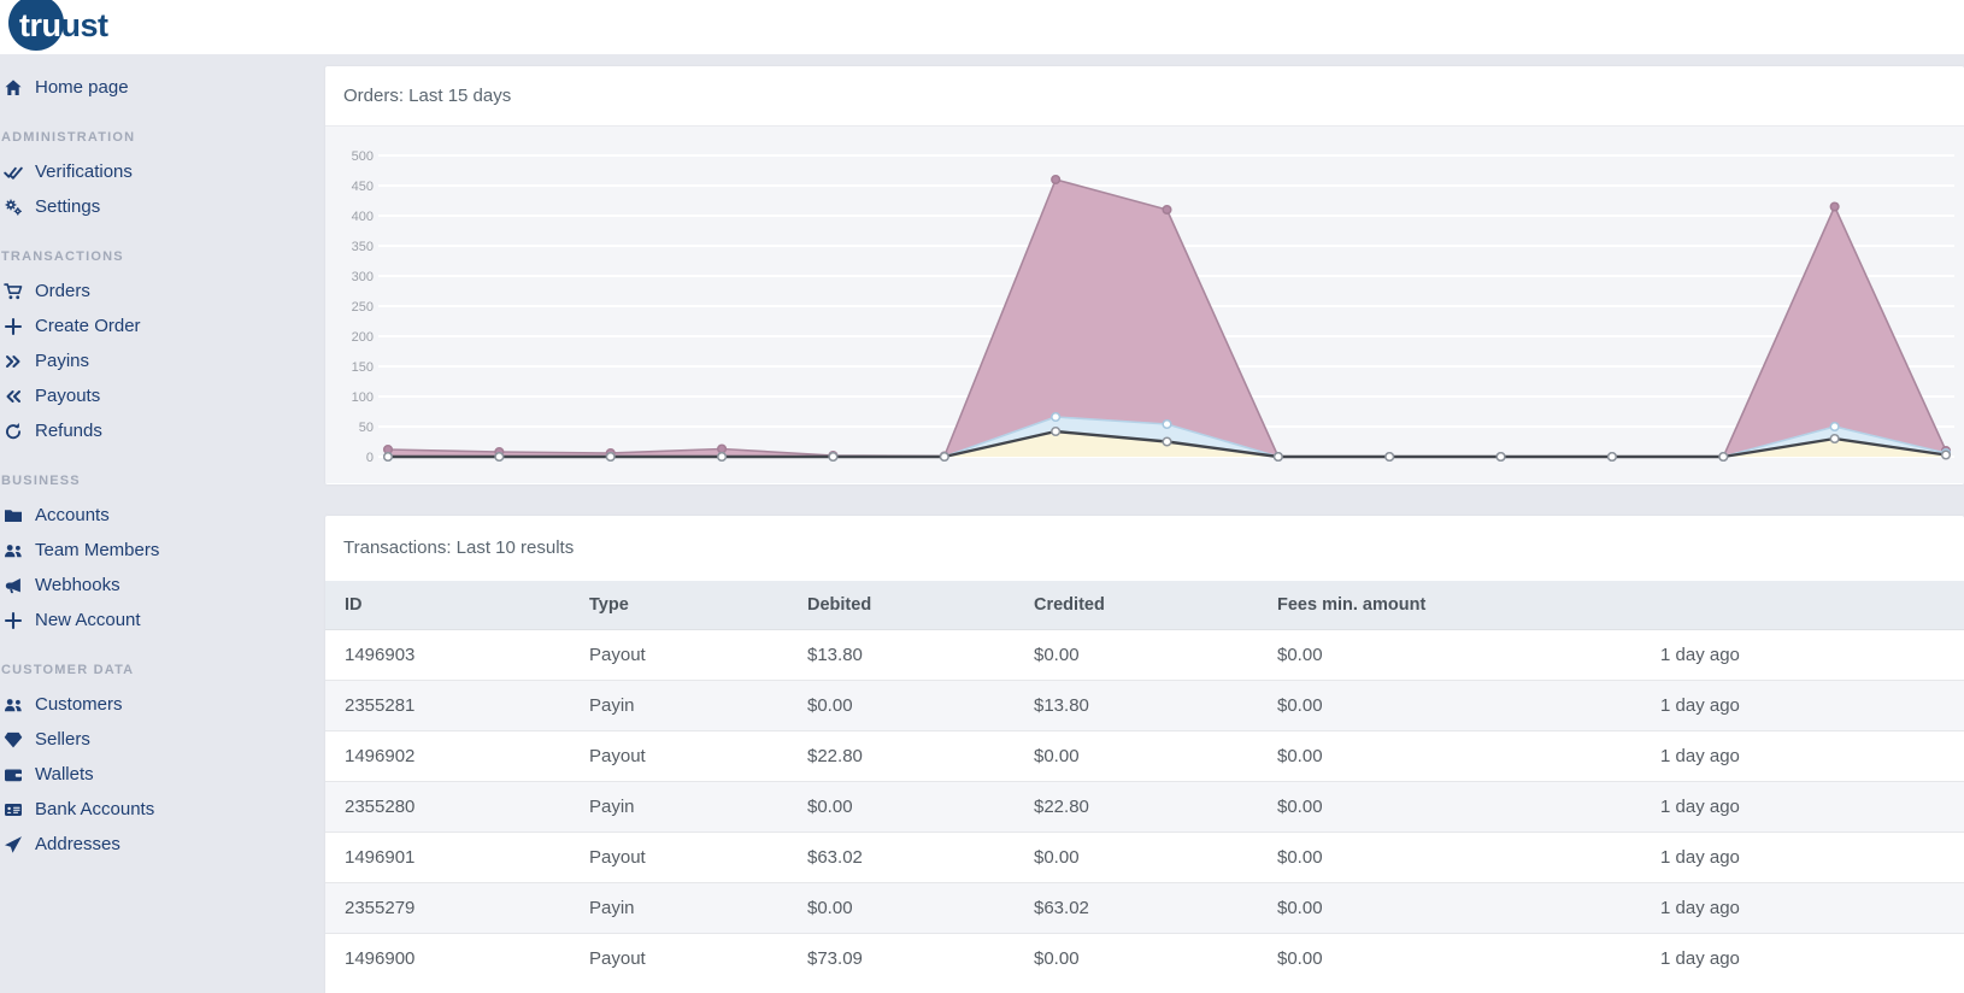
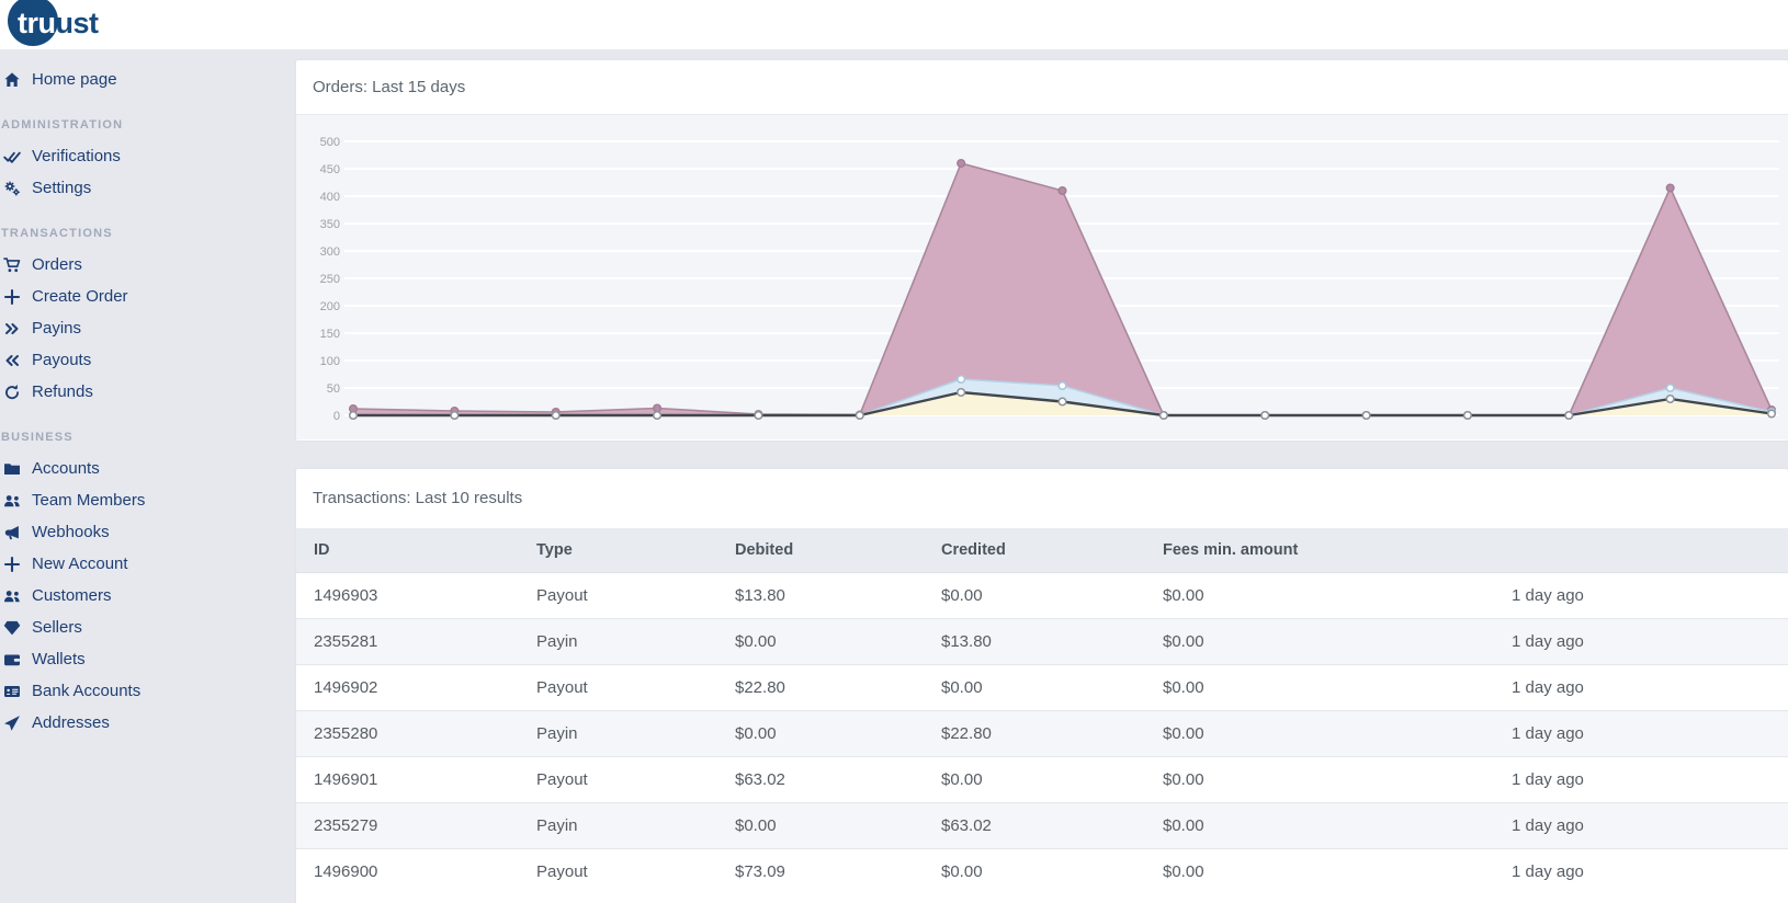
  truust
  Home page
  ADMINISTRATION
  Verifications
  Settings
  TRANSACTIONS
  Orders
  Create Order
  Payins
  Payouts
  Refunds
  BUSINESS
  Accounts
  Team Members
  Webhooks
  New Account
- CUSTOMER DATA
  Customers
  Sellers
  Wallets
  Bank Accounts
  Addresses
  Orders: Last 15 days
  0
  50
  100
  150
  200
  250
  300
  350
  400
  450
  500
  Transactions: Last 10 results
  ID
  Type
  Debited
  Credited
  Fees min. amount
  1496903
  Payout
  $13.80
  $0.00
  $0.00
  1 day ago
  2355281
  Payin
  $0.00
  $13.80
  $0.00
  1 day ago
  1496902
  Payout
  $22.80
  $0.00
  $0.00
  1 day ago
  2355280
  Payin
  $0.00
  $22.80
  $0.00
  1 day ago
  1496901
  Payout
  $63.02
  $0.00
  $0.00
  1 day ago
  2355279
  Payin
  $0.00
  $63.02
  $0.00
  1 day ago
  1496900
  Payout
  $73.09
  $0.00
  $0.00
  1 day ago
